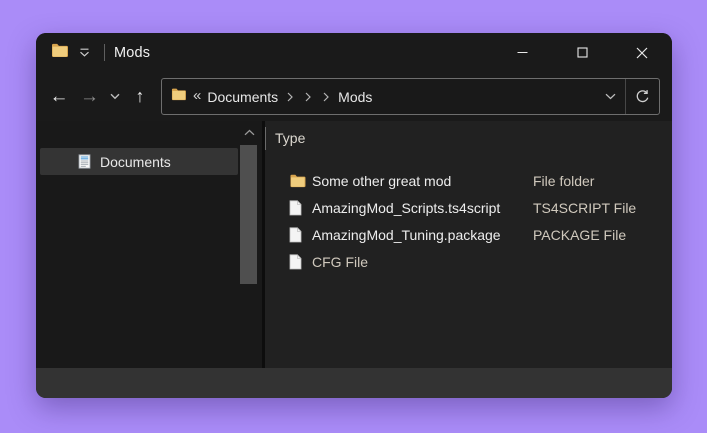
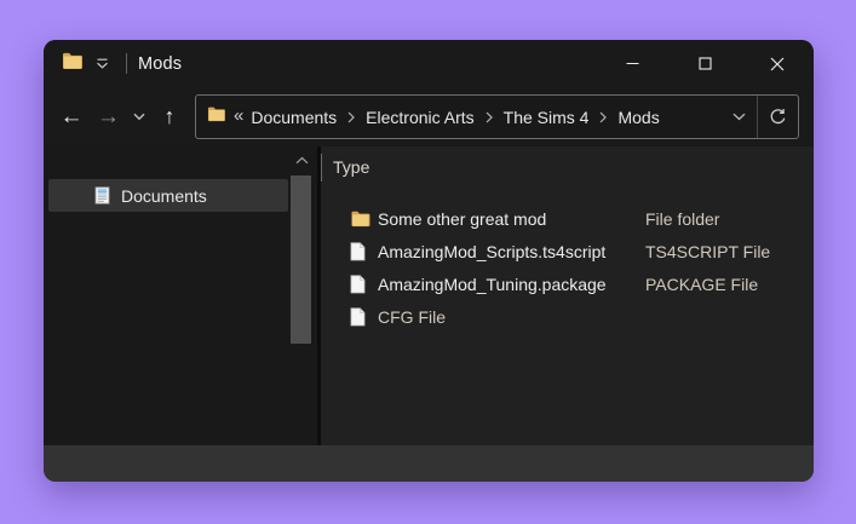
  Mods
  ←
  →
  ↑
  «
  Documents
+ Electronic Arts
+ The Sims 4
  Mods
  Documents
  Type
  Some other great mod
  File folder
  AmazingMod_Scripts.ts4script
  TS4SCRIPT File
  AmazingMod_Tuning.package
  PACKAGE File
  CFG File
